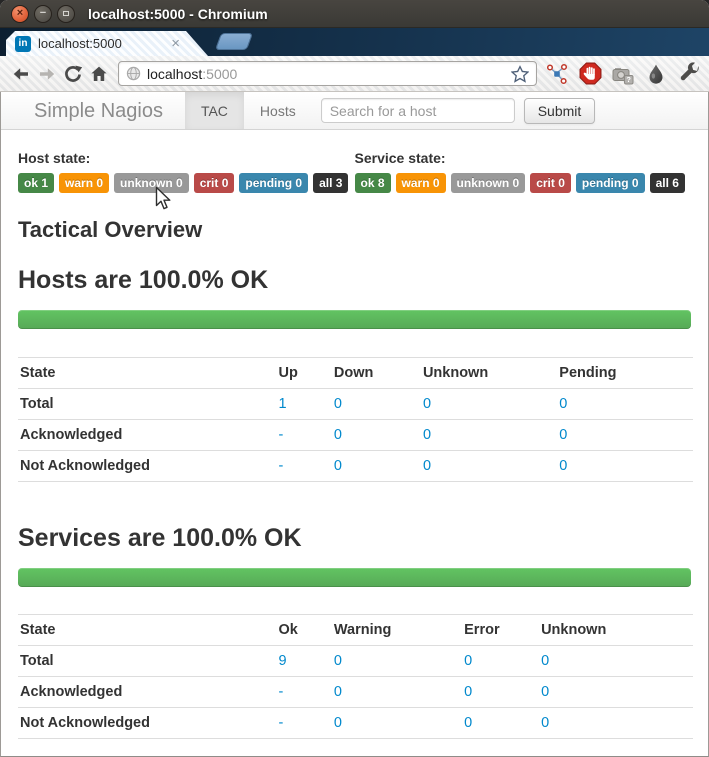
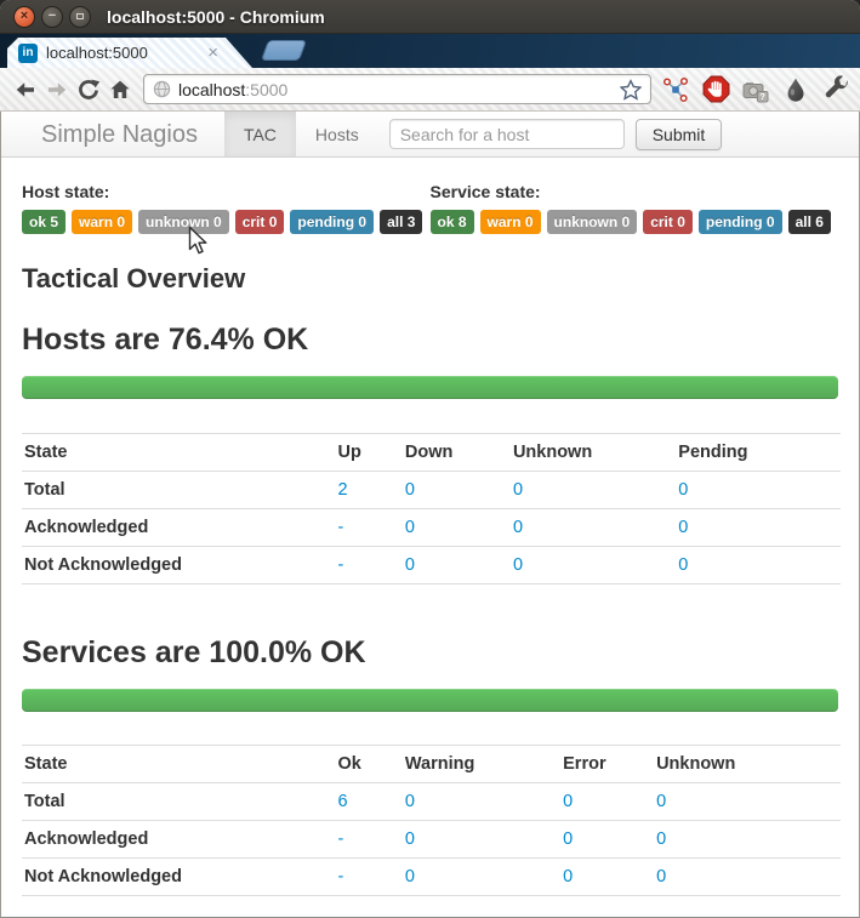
  ×
  −
  localhost:5000 - Chromium
  in
  localhost:5000
  ×
  localhost:5000
  ?
  Simple Nagios
  TAC
  Hosts
  Search for a host
  Submit
  Host state:
- ok 1
+ ok 5
  warn 0
  unknown 0
  crit 0
  pending 0
  all 3
  Service state:
  ok 8
  warn 0
  unknown 0
  crit 0
  pending 0
  all 6
  Tactical Overview
- Hosts are 100.0% OK
+ Hosts are 76.4% OK
  State	Up	Down	Unknown	Pending
- Total	1	0	0	0
+ Total	2	0	0	0
  Acknowledged	-	0	0	0
  Not Acknowledged	-	0	0	0
  Services are 100.0% OK
  State	Ok	Warning	Error	Unknown
- Total	9	0	0	0
+ Total	6	0	0	0
  Acknowledged	-	0	0	0
  Not Acknowledged	-	0	0	0
